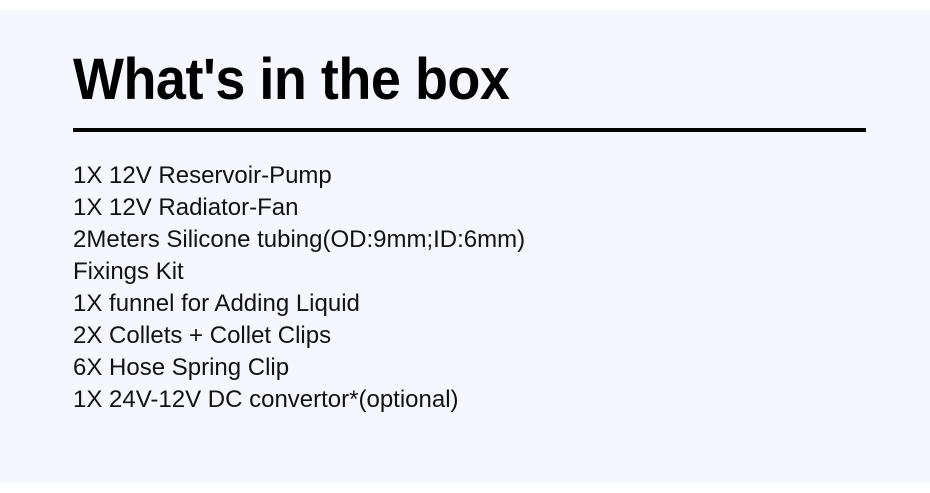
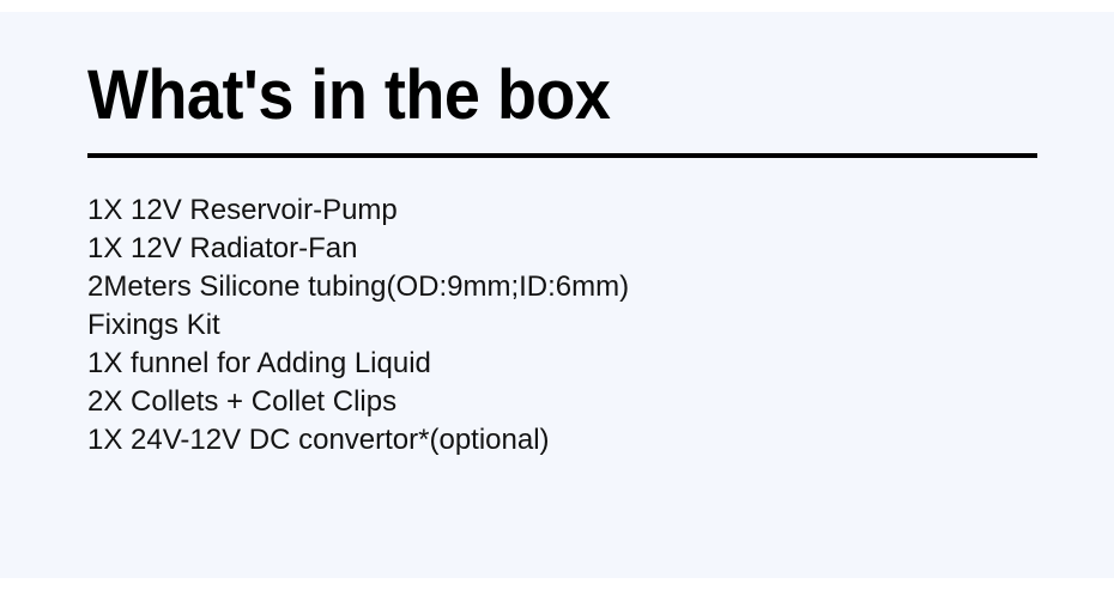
  What's in the box
  1X 12V Reservoir-Pump
  1X 12V Radiator-Fan
  2Meters Silicone tubing(OD:9mm;ID:6mm)
  Fixings Kit
  1X funnel for Adding Liquid
  2X Collets + Collet Clips
- 6X Hose Spring Clip
  1X 24V-12V DC convertor*(optional)
